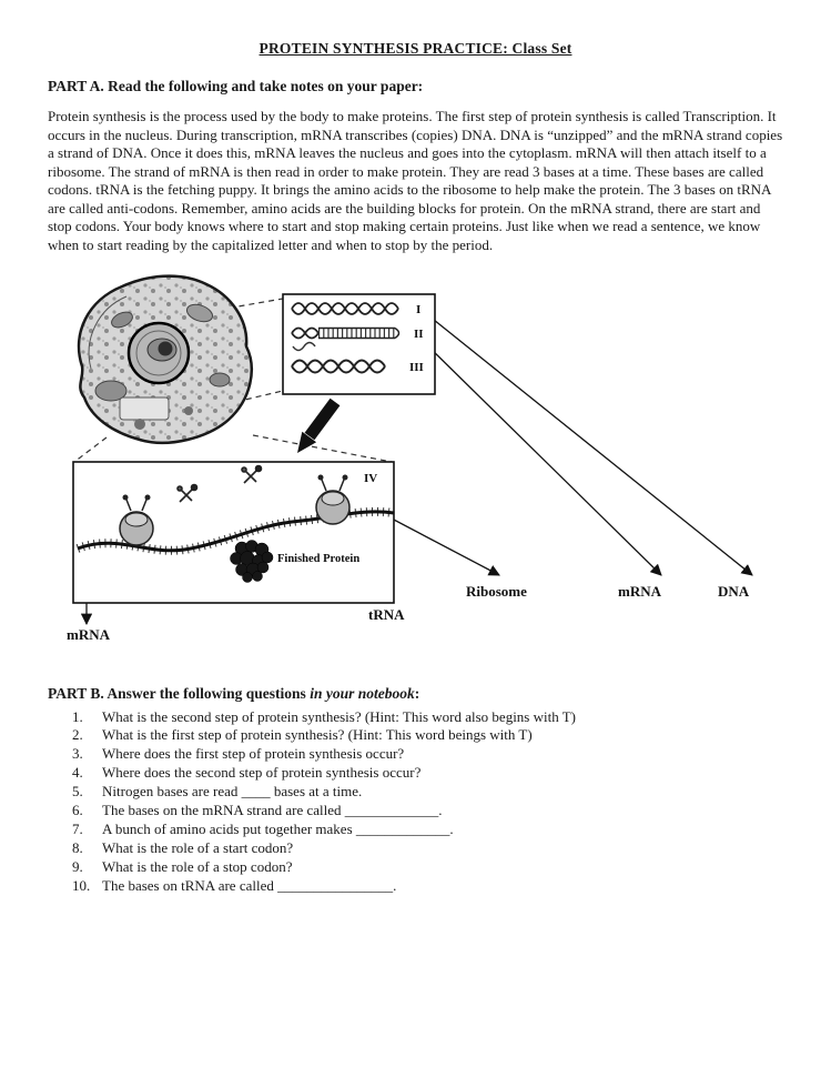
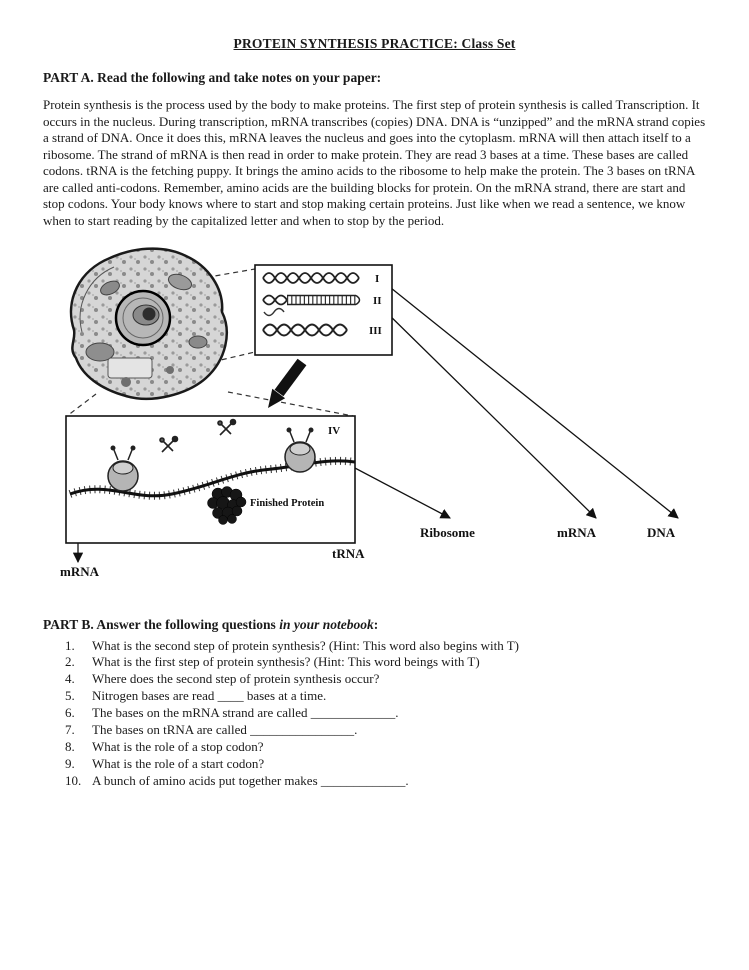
  PROTEIN SYNTHESIS PRACTICE: Class Set
  PART A. Read the following and take notes on your paper:
  Protein synthesis is the process used by the body to make proteins. The first step of protein synthesis is called Transcription. It occurs in the nucleus. During transcription, mRNA transcribes (copies) DNA. DNA is “unzipped” and the mRNA strand copies a strand of DNA. Once it does this, mRNA leaves the nucleus and goes into the cytoplasm. mRNA will then attach itself to a ribosome. The strand of mRNA is then read in order to make protein. They are read 3 bases at a time. These bases are called codons. tRNA is the fetching puppy. It brings the amino acids to the ribosome to help make the protein. The 3 bases on tRNA are called anti-codons. Remember, amino acids are the building blocks for protein. On the mRNA strand, there are start and stop codons. Your body knows where to start and stop making certain proteins. Just like when we read a sentence, we know when to start reading by the capitalized letter and when to stop by the period.
  I
  II
  III
  IV
  Finished Protein
  Ribosome
  mRNA
  DNA
  tRNA
  mRNA
  PART B. Answer the following questions in your notebook:
  1.
  What is the second step of protein synthesis? (Hint: This word also begins with T)
  2.
  What is the first step of protein synthesis? (Hint: This word beings with T)
- 3.
- Where does the first step of protein synthesis occur?
  4.
  Where does the second step of protein synthesis occur?
  5.
  Nitrogen bases are read ____ bases at a time.
  6.
  The bases on the mRNA strand are called _____________.
  7.
- A bunch of amino acids put together makes _____________.
+ The bases on tRNA are called ________________.
  8.
- What is the role of a start codon?
+ What is the role of a stop codon?
  9.
- What is the role of a stop codon?
+ What is the role of a start codon?
  10.
- The bases on tRNA are called ________________.
+ A bunch of amino acids put together makes _____________.
